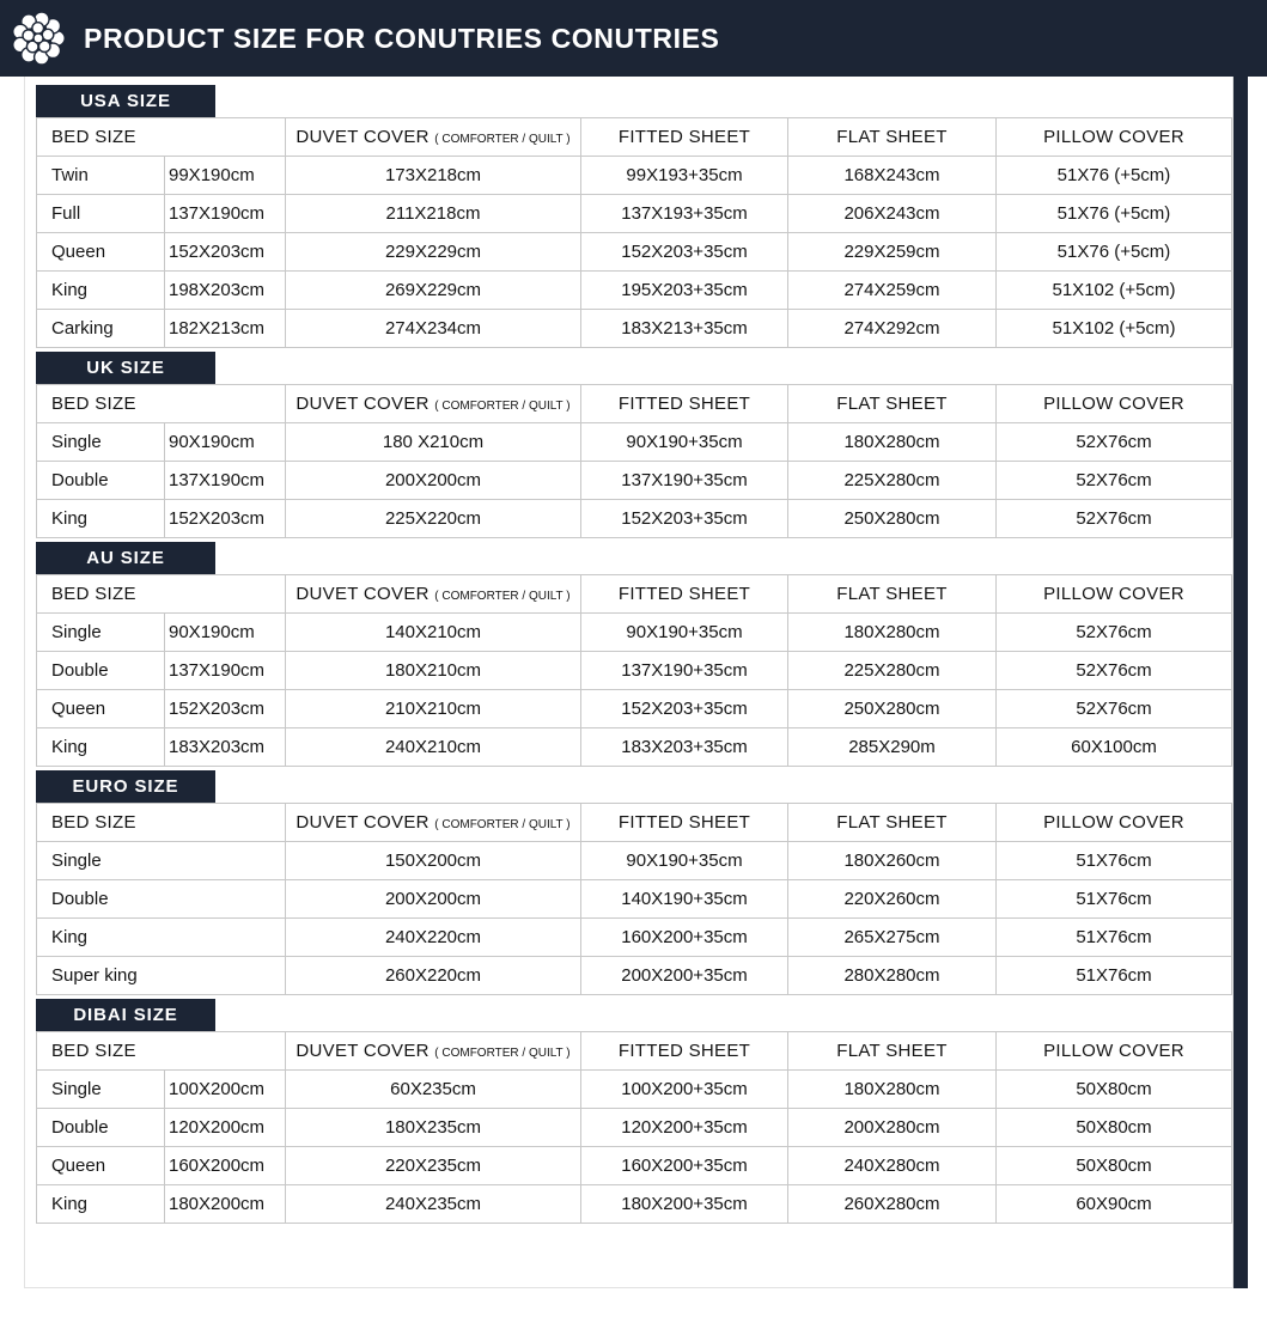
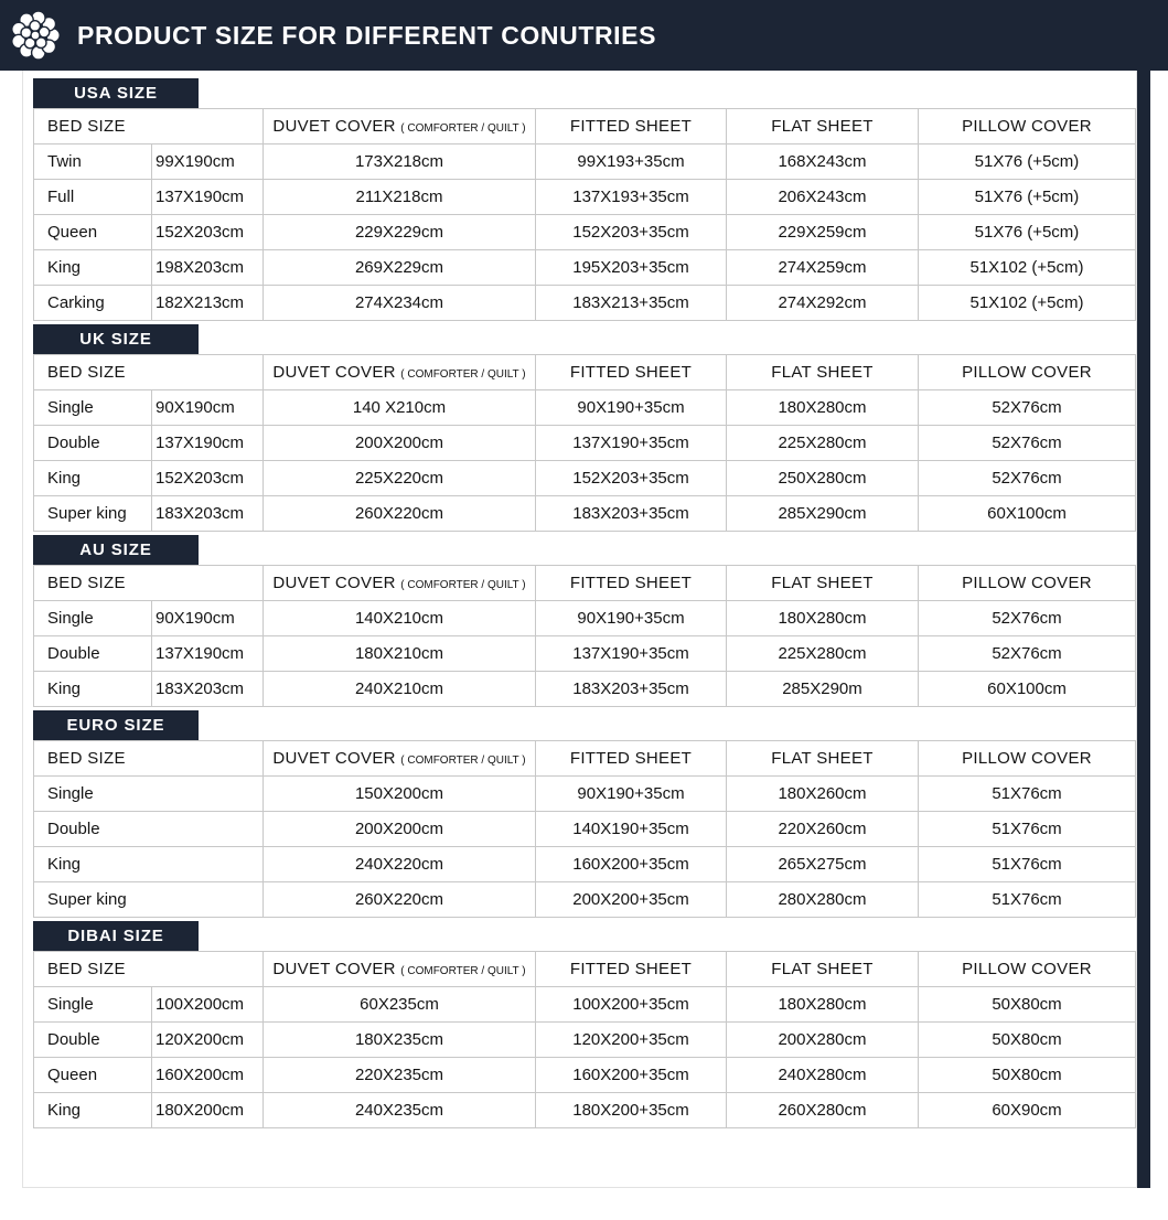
- PRODUCT SIZE FOR CONUTRIES CONUTRIES
+ PRODUCT SIZE FOR DIFFERENT CONUTRIES
  USA SIZE
  BED SIZE	DUVET COVER ( COMFORTER / QUILT )	FITTED SHEET	FLAT SHEET	PILLOW COVER
  Twin	99X190cm	173X218cm	99X193+35cm	168X243cm	51X76 (+5cm)
  Full	137X190cm	211X218cm	137X193+35cm	206X243cm	51X76 (+5cm)
  Queen	152X203cm	229X229cm	152X203+35cm	229X259cm	51X76 (+5cm)
  King	198X203cm	269X229cm	195X203+35cm	274X259cm	51X102 (+5cm)
  Carking	182X213cm	274X234cm	183X213+35cm	274X292cm	51X102 (+5cm)
  UK SIZE
  BED SIZE	DUVET COVER ( COMFORTER / QUILT )	FITTED SHEET	FLAT SHEET	PILLOW COVER
- Single	90X190cm	180 X210cm	90X190+35cm	180X280cm	52X76cm
+ Single	90X190cm	140 X210cm	90X190+35cm	180X280cm	52X76cm
  Double	137X190cm	200X200cm	137X190+35cm	225X280cm	52X76cm
  King	152X203cm	225X220cm	152X203+35cm	250X280cm	52X76cm
+ Super king	183X203cm	260X220cm	183X203+35cm	285X290cm	60X100cm
  AU SIZE
  BED SIZE	DUVET COVER ( COMFORTER / QUILT )	FITTED SHEET	FLAT SHEET	PILLOW COVER
  Single	90X190cm	140X210cm	90X190+35cm	180X280cm	52X76cm
  Double	137X190cm	180X210cm	137X190+35cm	225X280cm	52X76cm
- Queen	152X203cm	210X210cm	152X203+35cm	250X280cm	52X76cm
  King	183X203cm	240X210cm	183X203+35cm	285X290m	60X100cm
  EURO SIZE
  BED SIZE	DUVET COVER ( COMFORTER / QUILT )	FITTED SHEET	FLAT SHEET	PILLOW COVER
  Single	150X200cm	90X190+35cm	180X260cm	51X76cm
  Double	200X200cm	140X190+35cm	220X260cm	51X76cm
  King	240X220cm	160X200+35cm	265X275cm	51X76cm
  Super king	260X220cm	200X200+35cm	280X280cm	51X76cm
  DIBAI SIZE
  BED SIZE	DUVET COVER ( COMFORTER / QUILT )	FITTED SHEET	FLAT SHEET	PILLOW COVER
  Single	100X200cm	60X235cm	100X200+35cm	180X280cm	50X80cm
  Double	120X200cm	180X235cm	120X200+35cm	200X280cm	50X80cm
  Queen	160X200cm	220X235cm	160X200+35cm	240X280cm	50X80cm
  King	180X200cm	240X235cm	180X200+35cm	260X280cm	60X90cm
